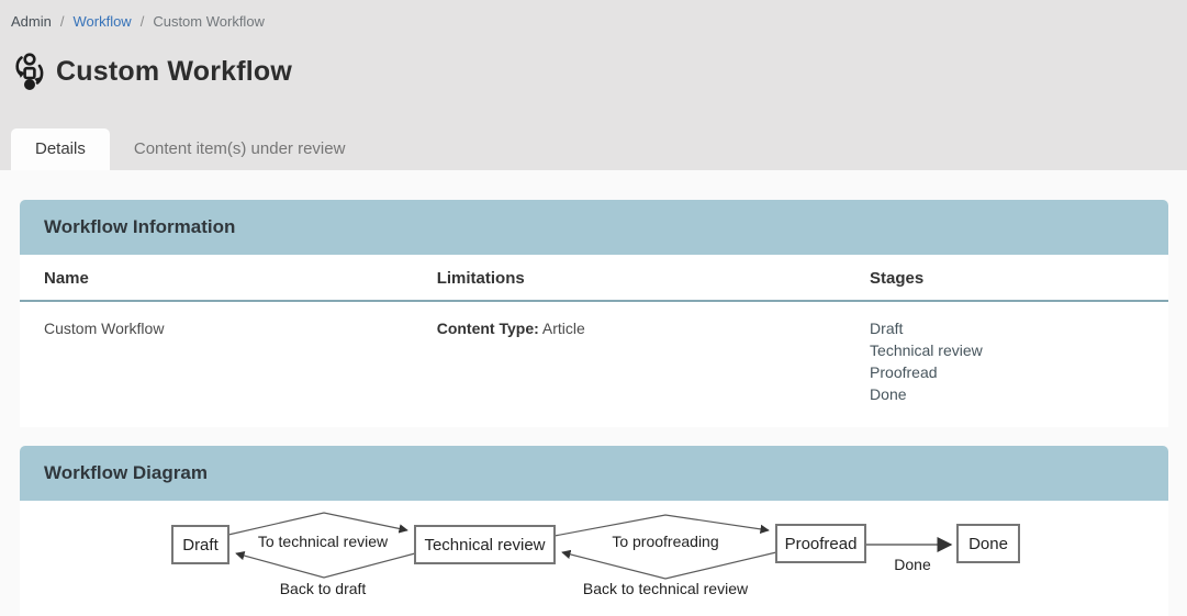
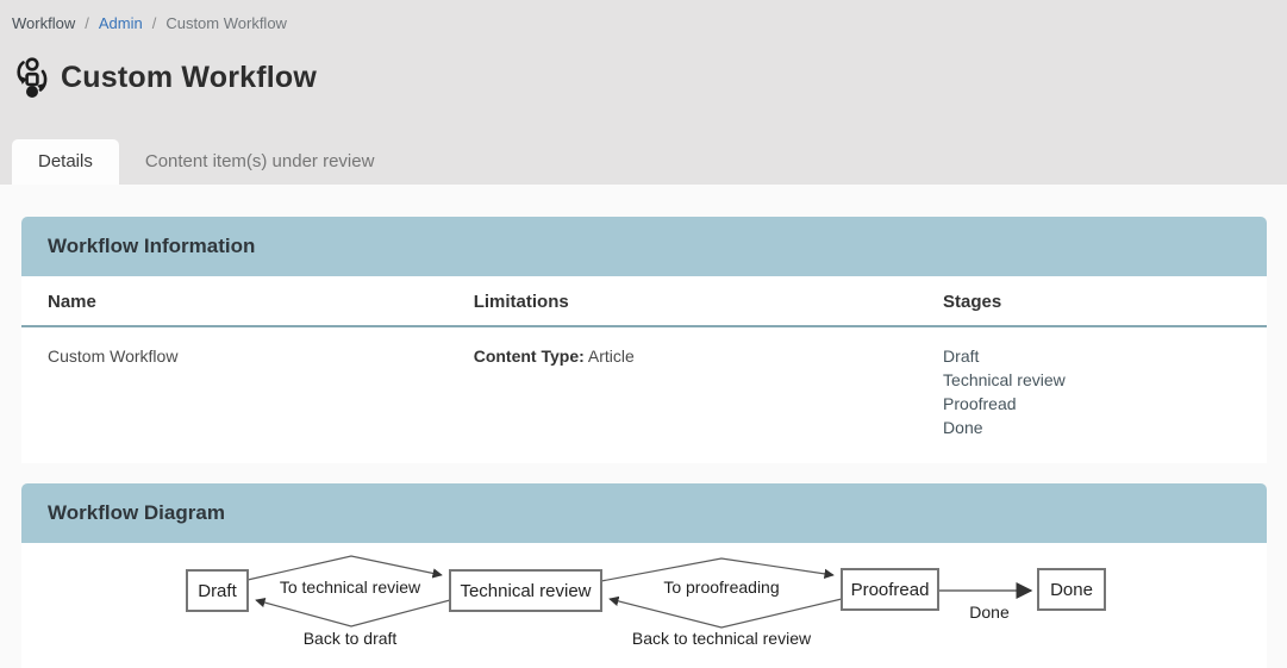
- Admin
+ Workflow
  /
- Workflow
+ Admin
  /
  Custom Workflow
  Custom Workflow
  Details
  Content item(s) under review
  Workflow Information
  Name
  Limitations
  Stages
  Custom Workflow
  Content Type: Article
  Draft
  Technical review
  Proofread
  Done
  Workflow Diagram
  Draft
  Technical review
  Proofread
  Done
  To technical review
  Back to draft
  To proofreading
  Back to technical review
  Done
